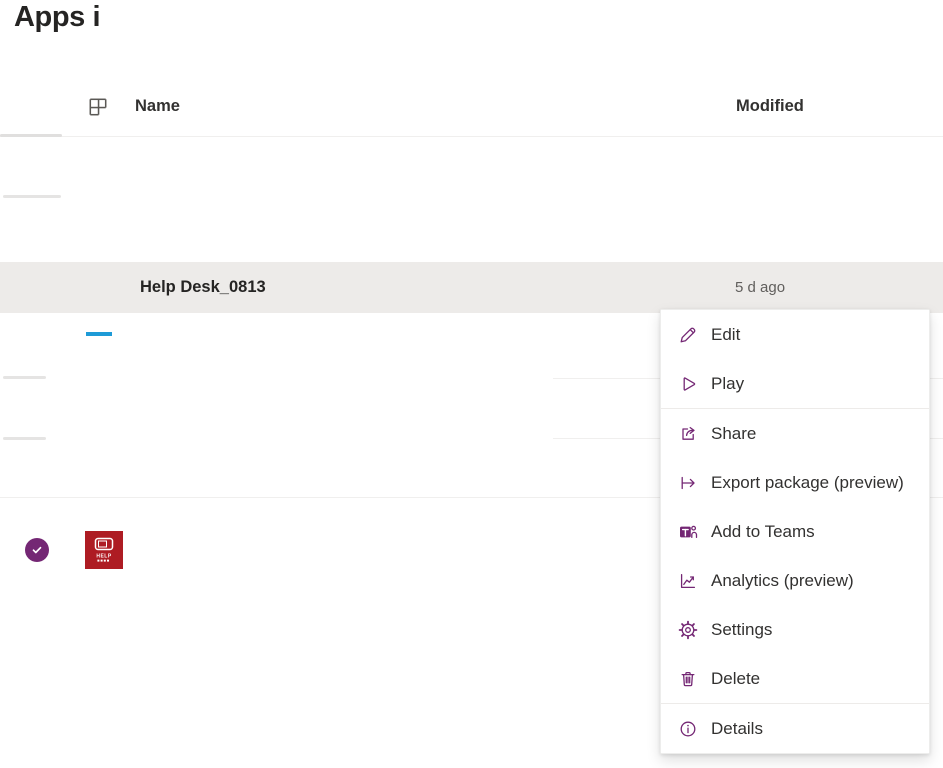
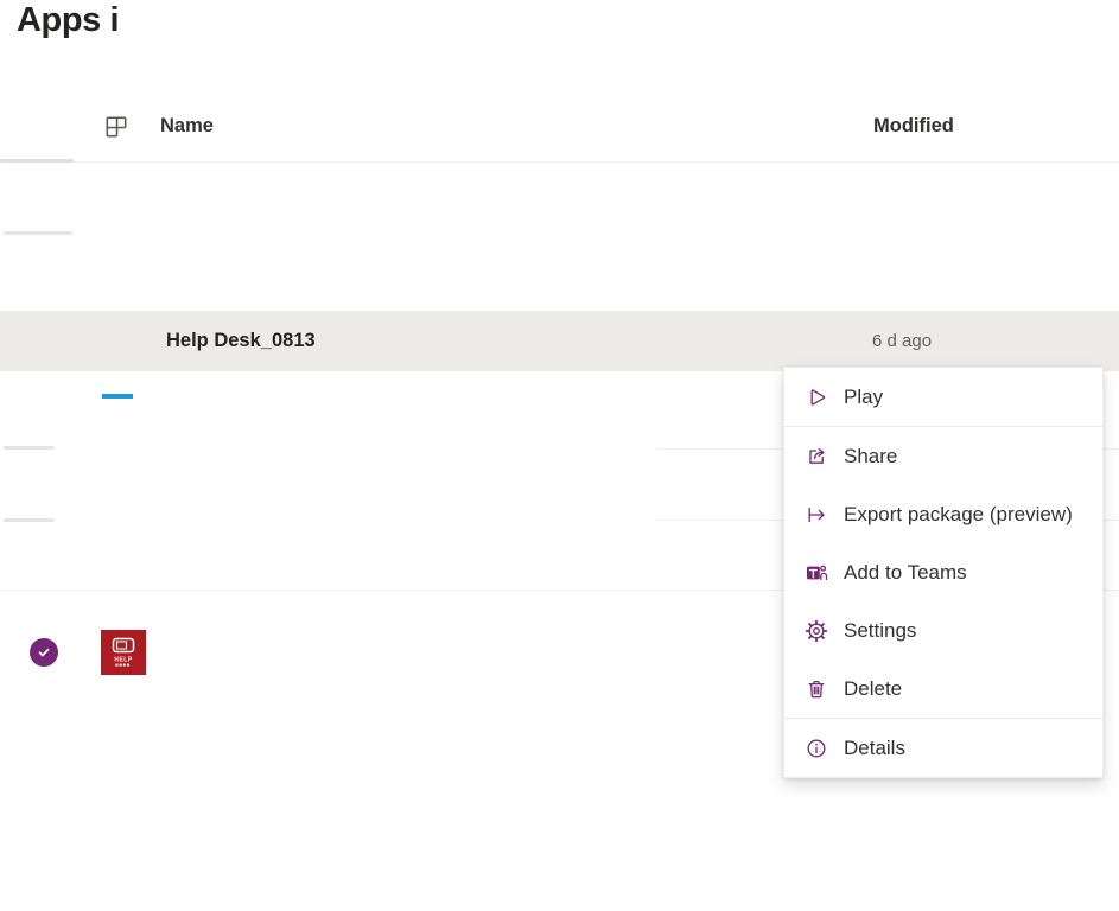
  Apps i
  Name
  Modified
  Help Desk_0813
- 5 d ago
+ 6 d ago
- Edit
  Play
  Share
  Export package (preview)
  Add to Teams
- Analytics (preview)
  Settings
  Delete
  Details
